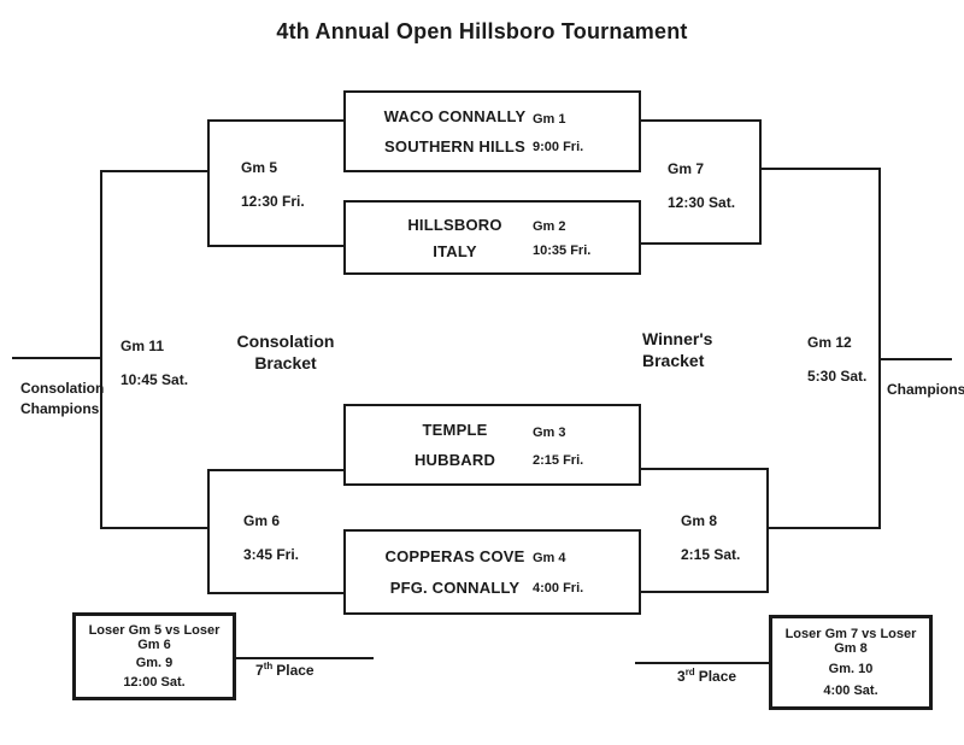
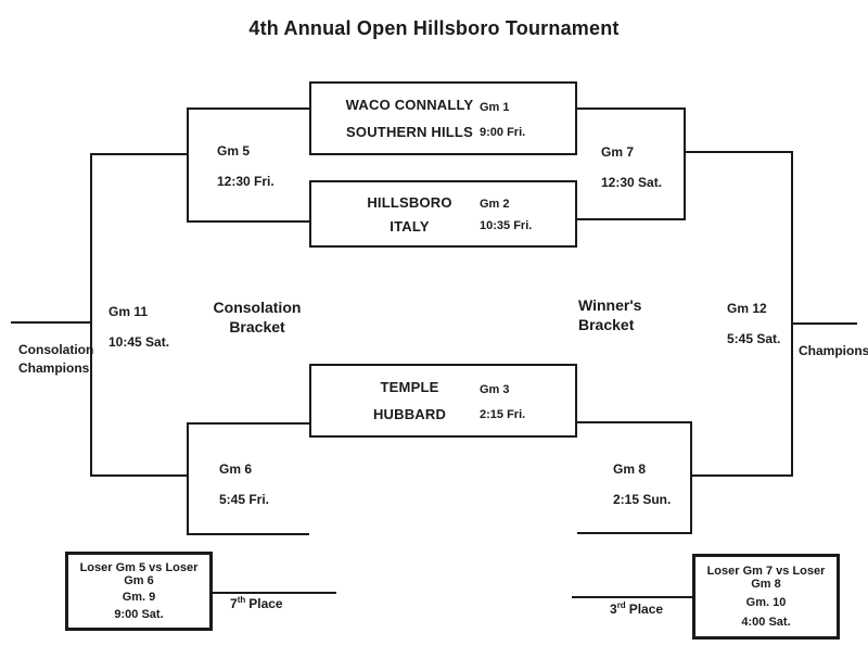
  4th Annual Open Hillsboro Tournament
  WACO CONNALLY
  SOUTHERN HILLS
  Gm 1
  9:00 Fri.
  HILLSBORO
  ITALY
  Gm 2
  10:35 Fri.
  TEMPLE
  HUBBARD
  Gm 3
  2:15 Fri.
- COPPERAS COVE
- PFG. CONNALLY
- Gm 4
- 4:00 Fri.
  Gm 5
  12:30 Fri.
  Gm 7
  12:30 Sat.
  Gm 6
- 3:45 Fri.
+ 5:45 Fri.
  Gm 8
- 2:15 Sat.
+ 2:15 Sun.
  Gm 11
  10:45 Sat.
  Gm 12
- 5:30 Sat.
+ 5:45 Sat.
  Consolation
  Bracket
  Winner's
  Bracket
  Consolation
  Champions
  Champions
  Loser Gm 5 vs Loser Gm 6
  Gm. 9
- 12:00 Sat.
+ 9:00 Sat.
  Loser Gm 7 vs Loser Gm 8
  Gm. 10
  4:00 Sat.
  7th Place
  3rd Place
